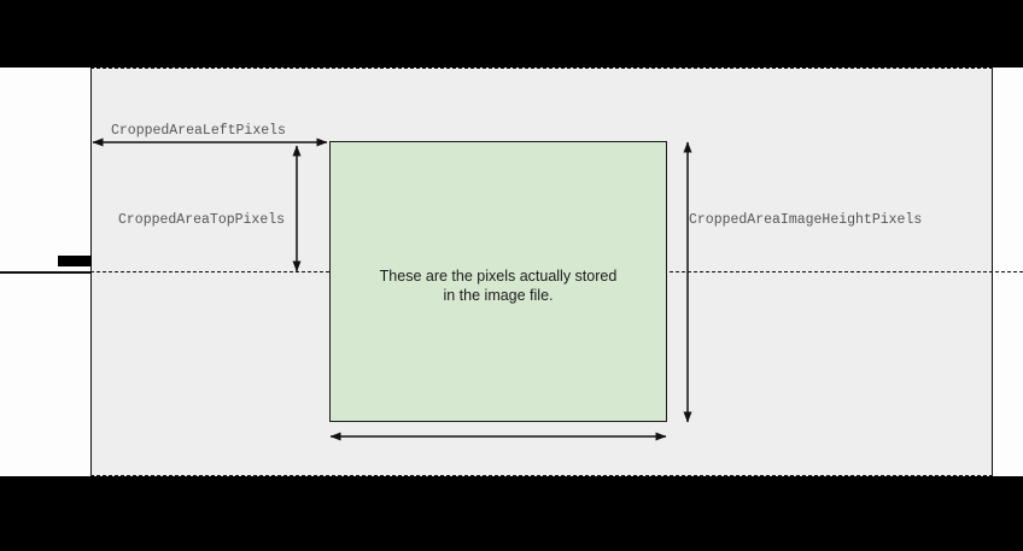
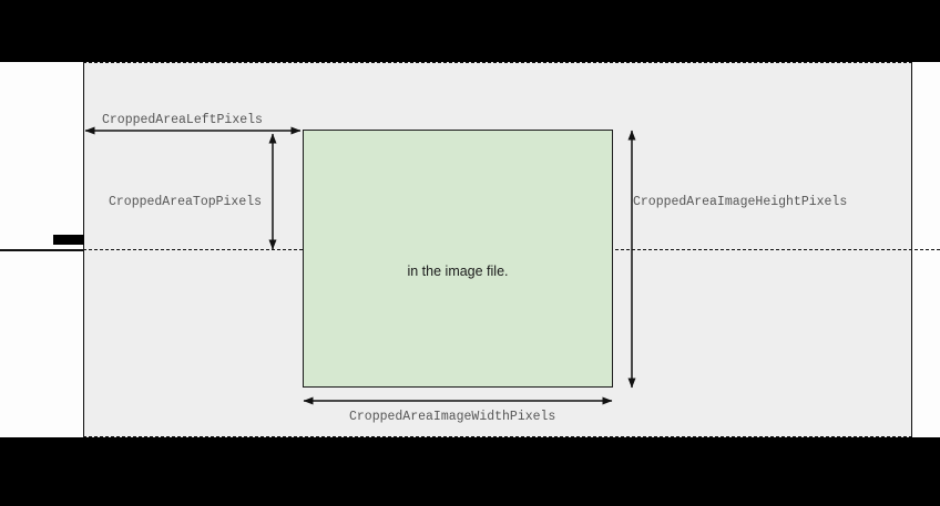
- These are the pixels actually stored
  in the image file.
  CroppedAreaLeftPixels
  CroppedAreaTopPixels
  CroppedAreaImageHeightPixels
+ CroppedAreaImageWidthPixels
